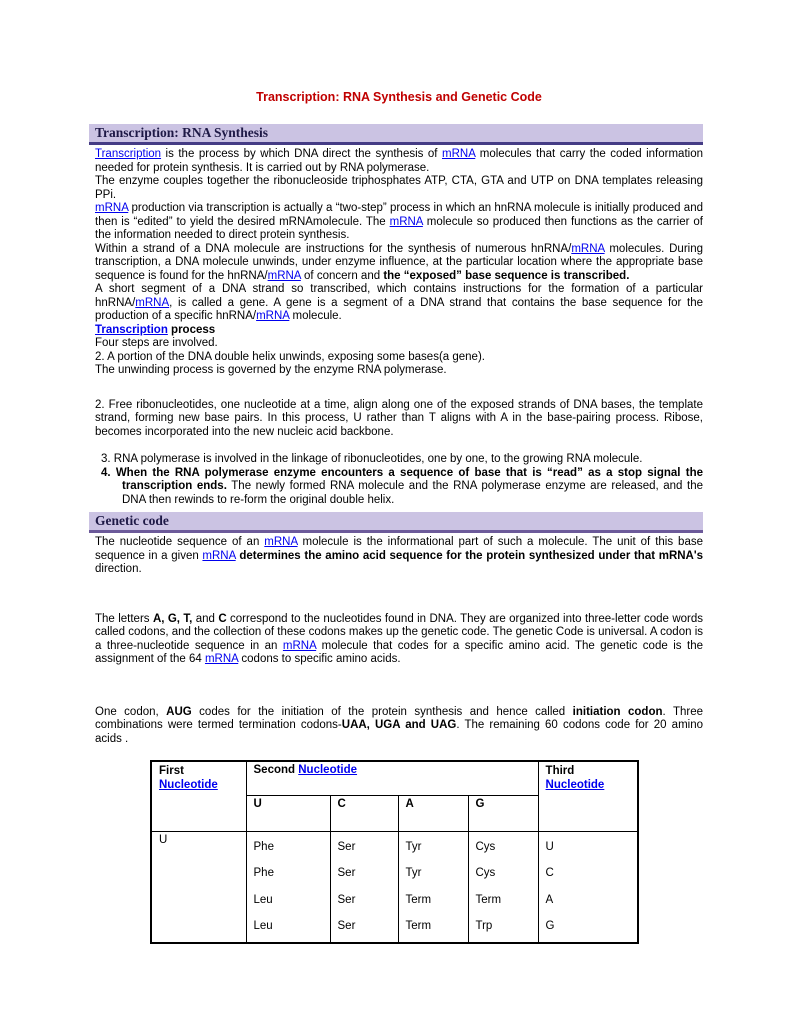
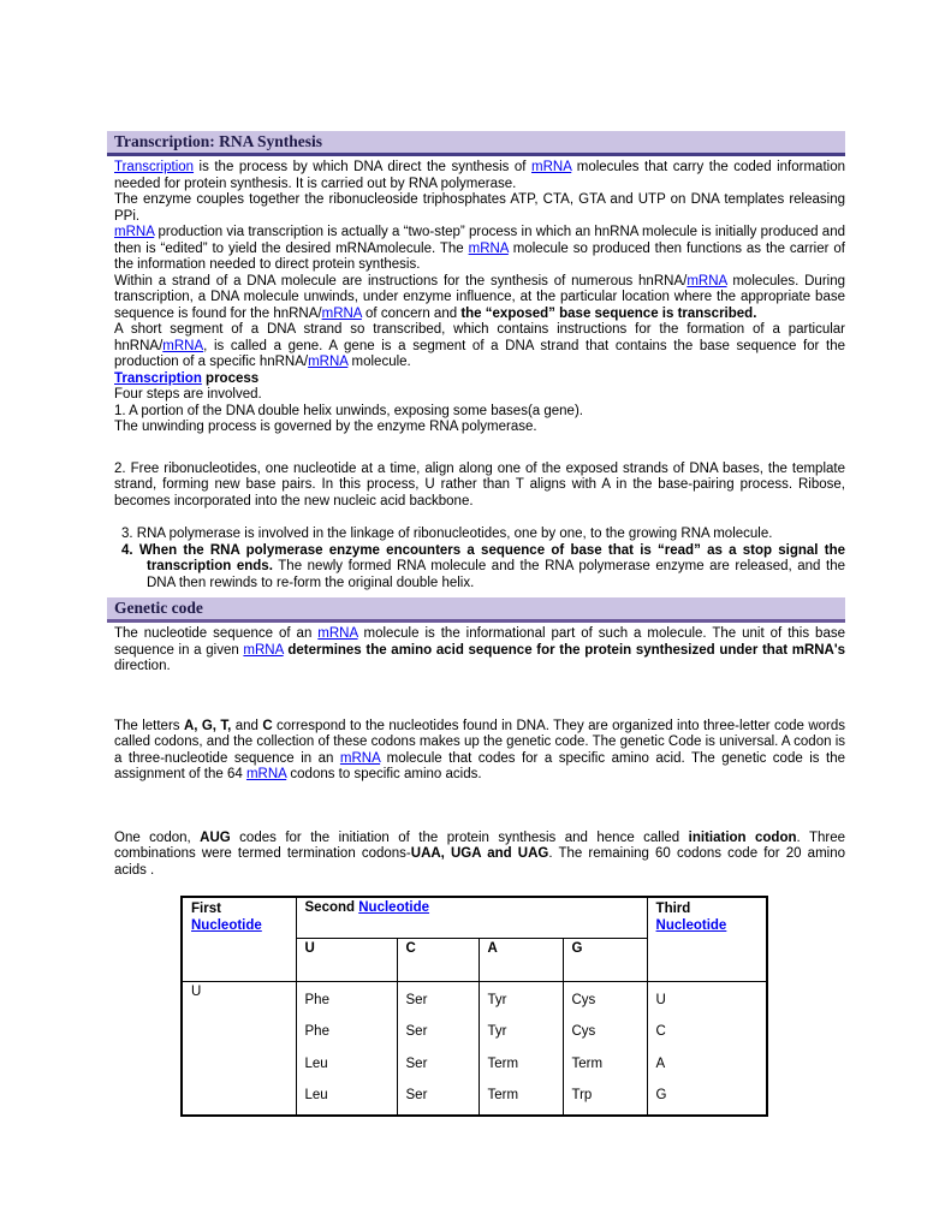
- Transcription: RNA Synthesis and Genetic Code
  Transcription: RNA Synthesis
  Transcription is the process by which DNA direct the synthesis of mRNA molecules that carry the coded information needed for protein synthesis. It is carried out by RNA polymerase.
  The enzyme couples together the ribonucleoside triphosphates ATP, CTA, GTA and UTP on DNA templates releasing PPi.
  mRNA production via transcription is actually a “two-step” process in which an hnRNA molecule is initially produced and then is “edited” to yield the desired mRNAmolecule. The mRNA molecule so produced then functions as the carrier of the information needed to direct protein synthesis.
  Within a strand of a DNA molecule are instructions for the synthesis of numerous hnRNA/mRNA molecules. During transcription, a DNA molecule unwinds, under enzyme influence, at the particular location where the appropriate base sequence is found for the hnRNA/mRNA of concern and the “exposed” base sequence is transcribed.
  A short segment of a DNA strand so transcribed, which contains instructions for the formation of a particular hnRNA/mRNA, is called a gene. A gene is a segment of a DNA strand that contains the base sequence for the production of a specific hnRNA/mRNA molecule.
  Transcription process
  Four steps are involved.
- 2. A portion of the DNA double helix unwinds, exposing some bases(a gene).
+ 1. A portion of the DNA double helix unwinds, exposing some bases(a gene).
  The unwinding process is governed by the enzyme RNA polymerase.
  2. Free ribonucleotides, one nucleotide at a time, align along one of the exposed strands of DNA bases, the template strand, forming new base pairs. In this process, U rather than T aligns with A in the base-pairing process. Ribose, becomes incorporated into the new nucleic acid backbone.
  3. RNA polymerase is involved in the linkage of ribonucleotides, one by one, to the growing RNA molecule.
  4. When the RNA polymerase enzyme encounters a sequence of base that is “read” as a stop signal the transcription ends. The newly formed RNA molecule and the RNA polymerase enzyme are released, and the DNA then rewinds to re-form the original double helix.
  Genetic code
  The nucleotide sequence of an mRNA molecule is the informational part of such a molecule. The unit of this base sequence in a given mRNA determines the amino acid sequence for the protein synthesized under that mRNA's direction.
  The letters A, G, T, and C correspond to the nucleotides found in DNA. They are organized into three-letter code words called codons, and the collection of these codons makes up the genetic code. The genetic Code is universal. A codon is a three-nucleotide sequence in an mRNA molecule that codes for a specific amino acid. The genetic code is the assignment of the 64 mRNA codons to specific amino acids.
  One codon, AUG codes for the initiation of the protein synthesis and hence called initiation codon. Three combinations were termed termination codons-UAA, UGA and UAG. The remaining 60 codons code for 20 amino acids .
  First Nucleotide	Second Nucleotide	Third Nucleotide
  U	C	A	G
  U	PhePheLeuLeu	SerSerSerSer	TyrTyrTermTerm	CysCysTermTrp	UCAG
